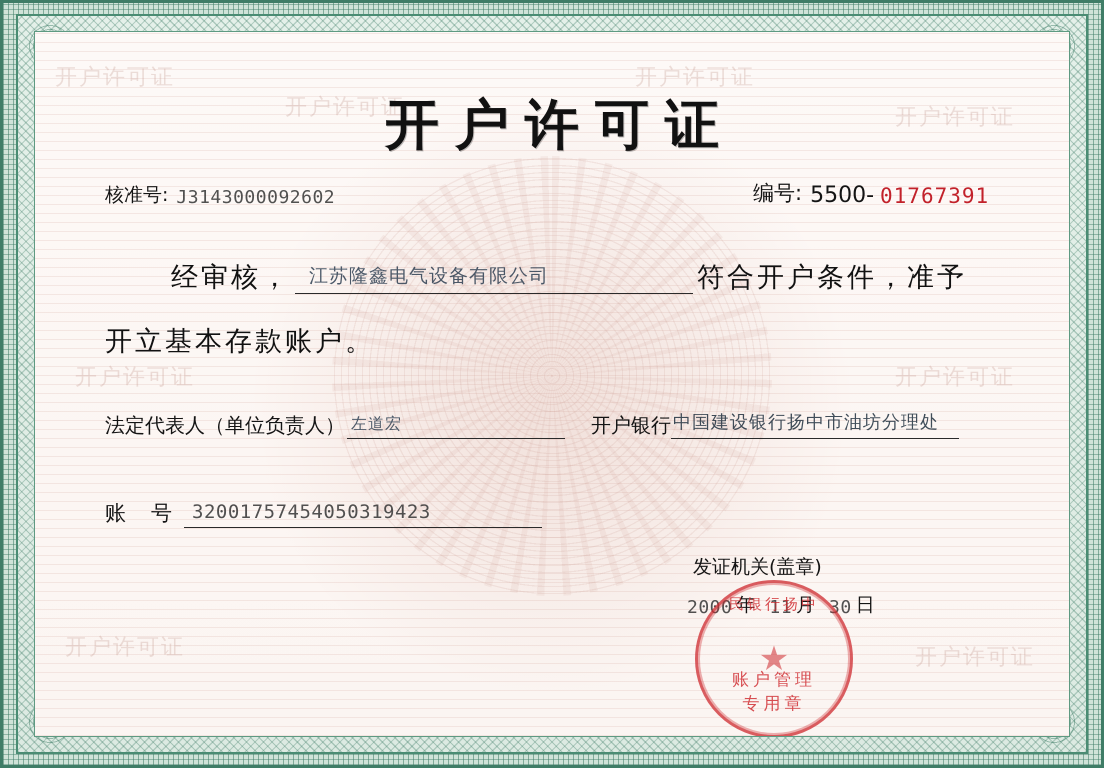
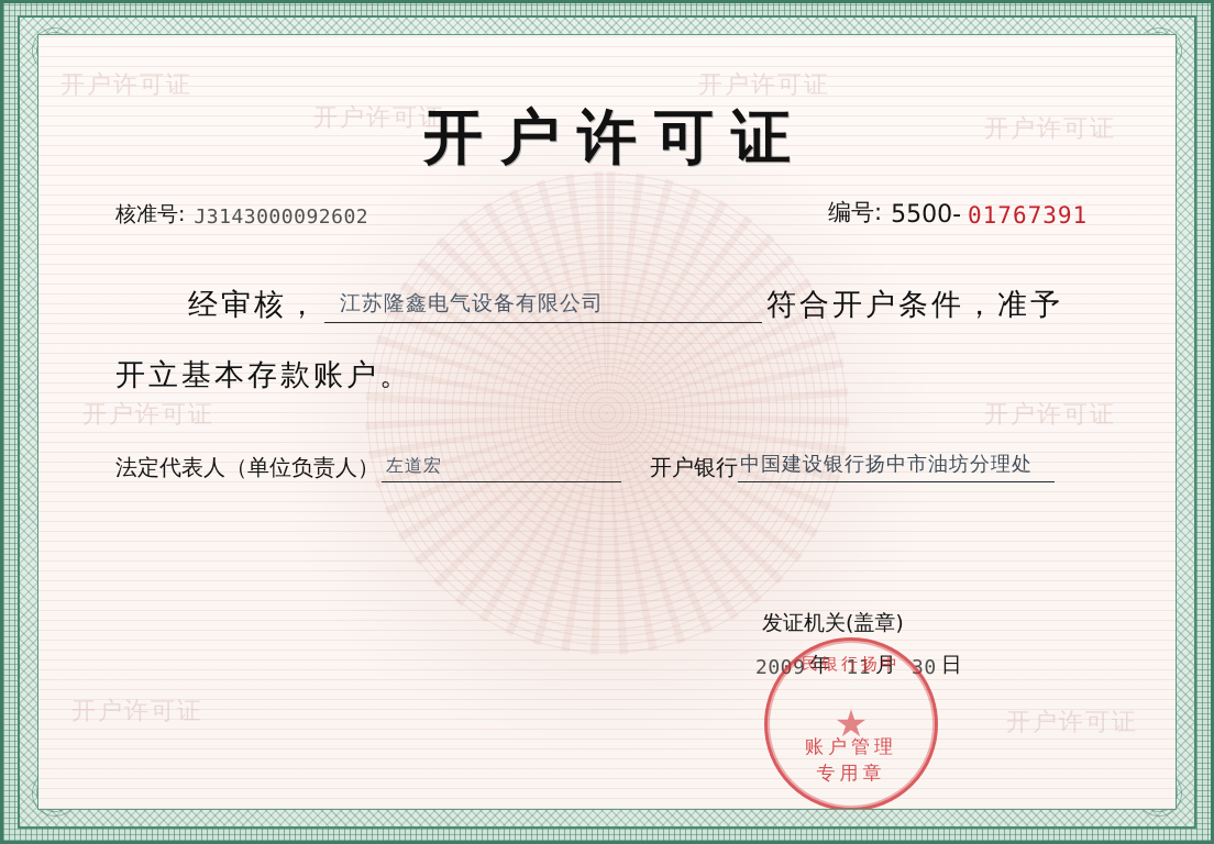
  开户许可证
  开户许可证
  开户许可证
  开户许可证
  开户许可证
  开户许可证
  开户许可证
  开户许可证
  开户许可证
  核准号:
  J3143000092602
  编号:
  5500-
  01767391
  经审核，
  江苏隆鑫电气设备有限公司
  符合开户条件，准予
  开立基本存款账户。
  法定代表人（单位负责人）
  左道宏
  开户银行
  中国建设银行扬中市油坊分理处
- 账 号
- 32001757454050319423
  发证机关(盖章)
- 2000
+ 2009
  年
  11
  月
  30
  日
  民银行扬中
  ★
  账户管理
  专用章
